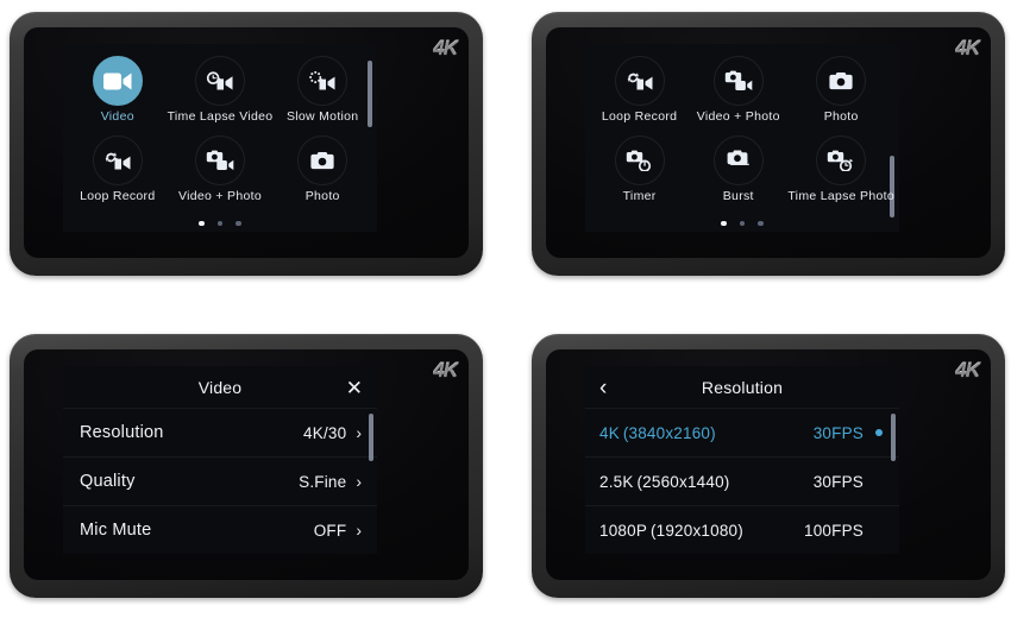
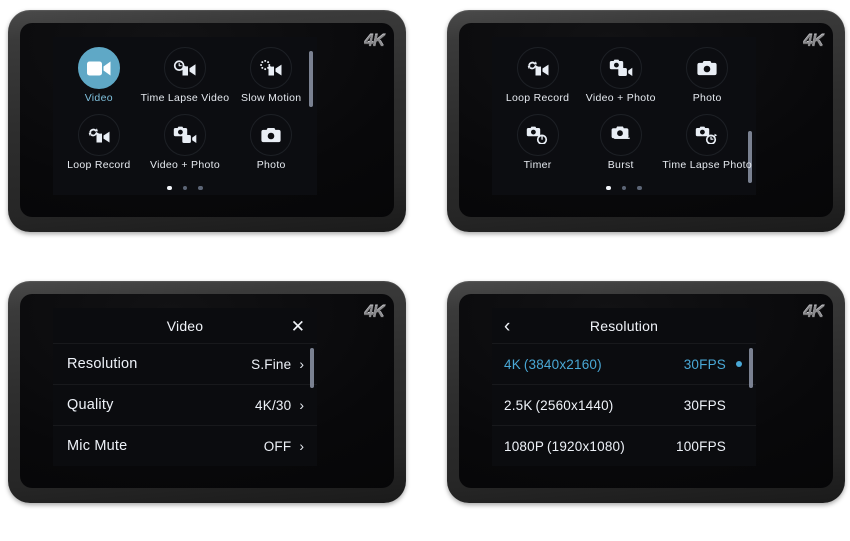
  4K
  Video
  Time Lapse Video
  Slow Motion
  Loop Record
  Video + Photo
  Photo
  4K
  Loop Record
  Video + Photo
  Photo
  Timer
  Burst
  Time Lapse Photo
  4K
  Video
  ✕
  Resolution
- 4K/30
+ S.Fine
  ›
  Quality
- S.Fine
+ 4K/30
  ›
  Mic Mute
  OFF
  ›
  4K
  ‹
  Resolution
  4K (3840x2160)
  30FPS
  2.5K (2560x1440)
  30FPS
  1080P (1920x1080)
  100FPS
